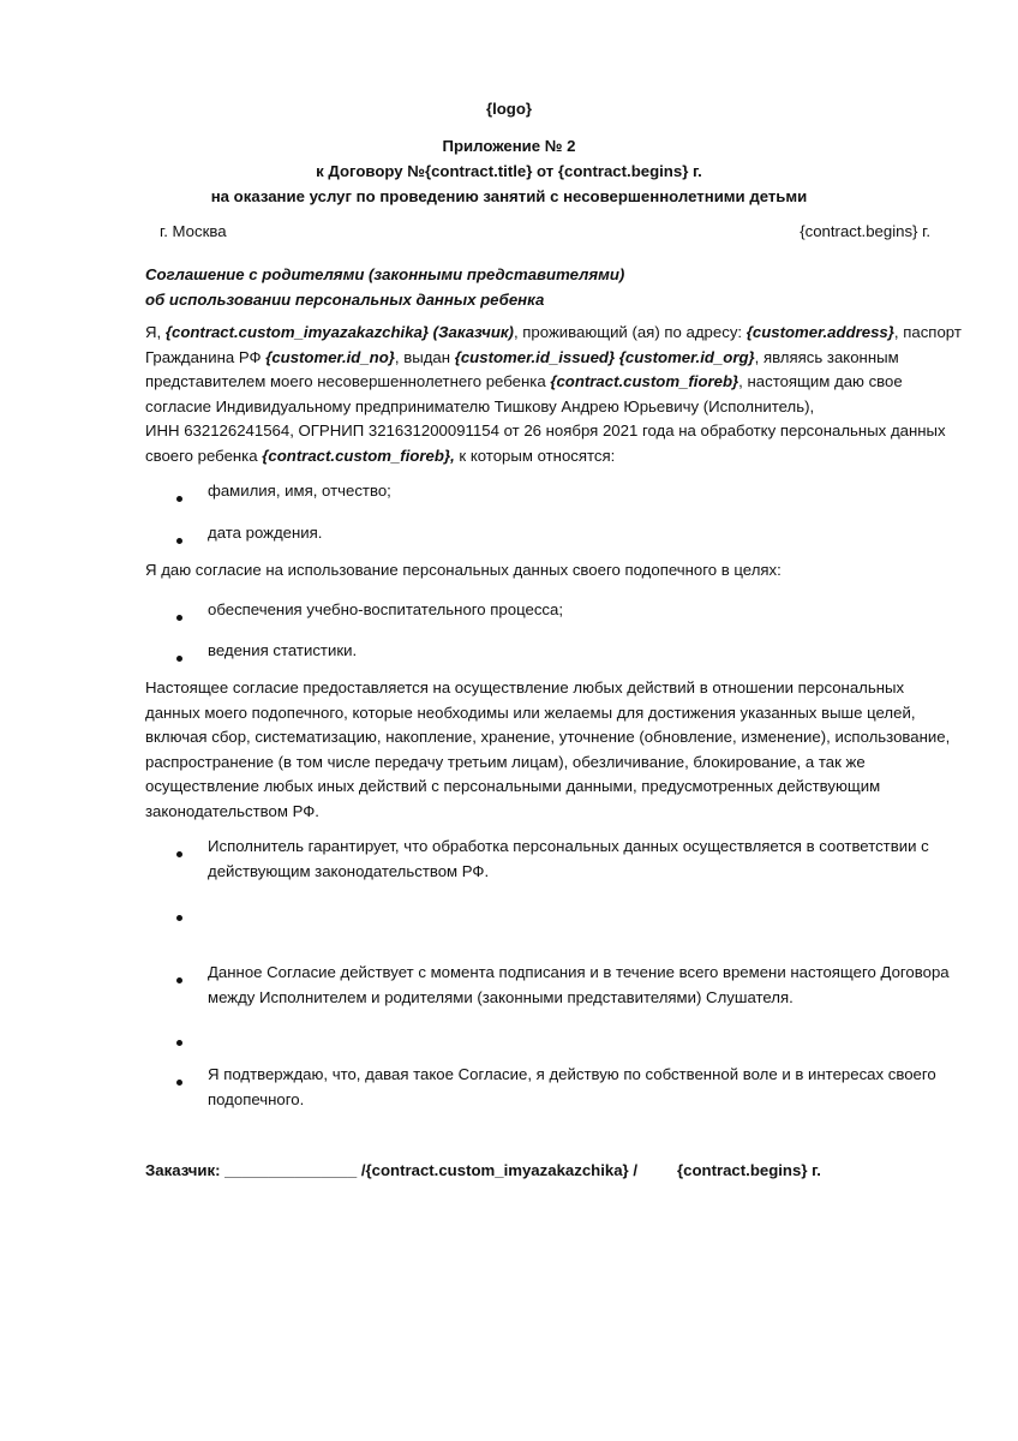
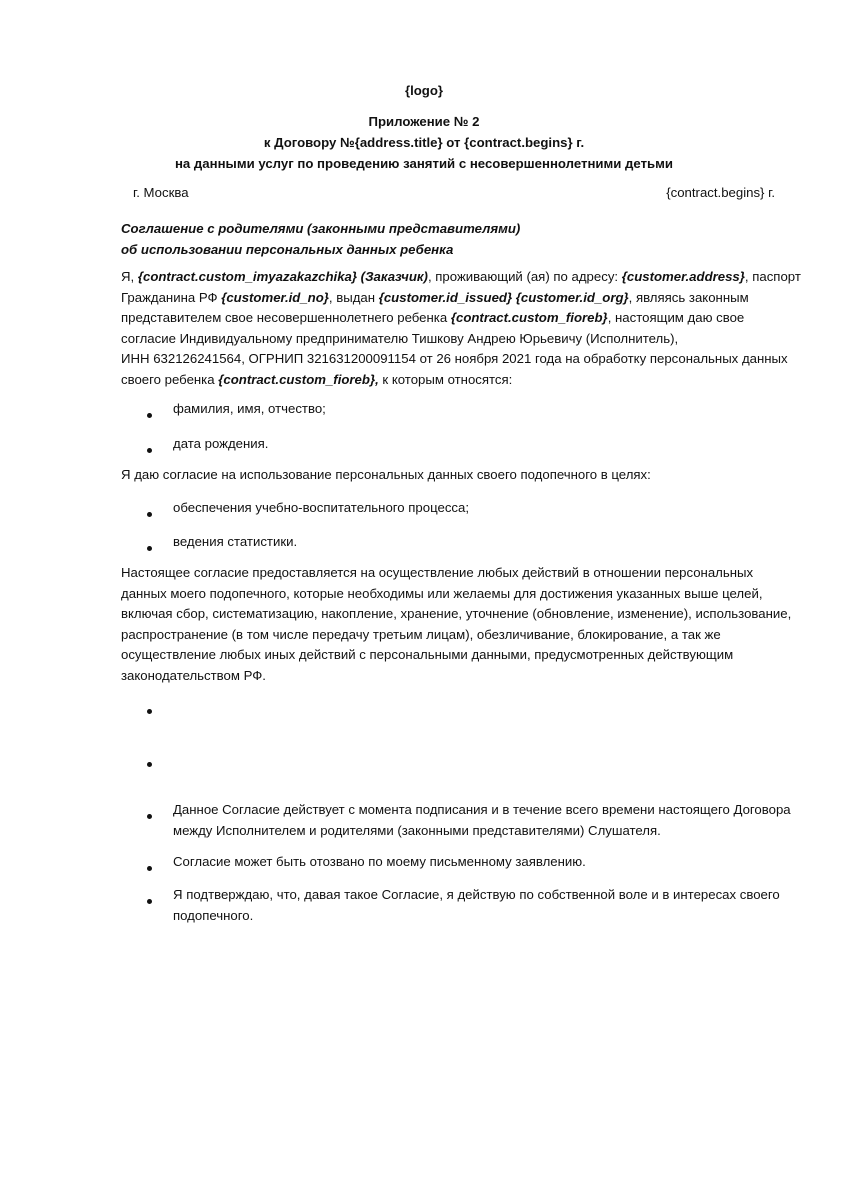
  {logo}
  Приложение № 2
- к Договору №{contract.title} от {contract.begins} г.
+ к Договору №{address.title} от {contract.begins} г.
- на оказание услуг по проведению занятий с несовершеннолетними детьми
+ на данными услуг по проведению занятий с несовершеннолетними детьми
  г. Москва
  {contract.begins} г.
  Соглашение с родителями (законными представителями)
  об использовании персональных данных ребенка
- Я, {contract.custom_imyazakazchika} (Заказчик), проживающий (ая) по адресу: {customer.address}, паспорт Гражданина РФ {customer.id_no}, выдан {customer.id_issued} {customer.id_org}, являясь законным представителем моего несовершеннолетнего ребенка {contract.custom_fioreb}, настоящим даю свое согласие Индивидуальному предпринимателю Тишкову Андрею Юрьевичу (Исполнитель),
+ Я, {contract.custom_imyazakazchika} (Заказчик), проживающий (ая) по адресу: {customer.address}, паспорт Гражданина РФ {customer.id_no}, выдан {customer.id_issued} {customer.id_org}, являясь законным представителем свое несовершеннолетнего ребенка {contract.custom_fioreb}, настоящим даю свое согласие Индивидуальному предпринимателю Тишкову Андрею Юрьевичу (Исполнитель),
  ИНН 632126241564, ОГРНИП 321631200091154 от 26 ноября 2021 года на обработку персональных данных своего ребенка {contract.custom_fioreb}, к которым относятся:
  фамилия, имя, отчество;
  дата рождения.
  Я даю согласие на использование персональных данных своего подопечного в целях:
  обеспечения учебно-воспитательного процесса;
  ведения статистики.
  Настоящее согласие предоставляется на осуществление любых действий в отношении персональных данных моего подопечного, которые необходимы или желаемы для достижения указанных выше целей, включая сбор, систематизацию, накопление, хранение, уточнение (обновление, изменение), использование, распространение (в том числе передачу третьим лицам), обезличивание, блокирование, а так же осуществление любых иных действий с персональными данными, предусмотренных действующим законодательством РФ.
- Исполнитель гарантирует, что обработка персональных данных осуществляется в соответствии с действующим законодательством РФ.
  Данное Согласие действует с момента подписания и в течение всего времени настоящего Договора между Исполнителем и родителями (законными представителями) Слушателя.
+ Согласие может быть отозвано по моему письменному заявлению.
  Я подтверждаю, что, давая такое Согласие, я действую по собственной воле и в интересах своего подопечного.
- Заказчик: _______________ /{contract.custom_imyazakazchika} / {contract.begins} г.
